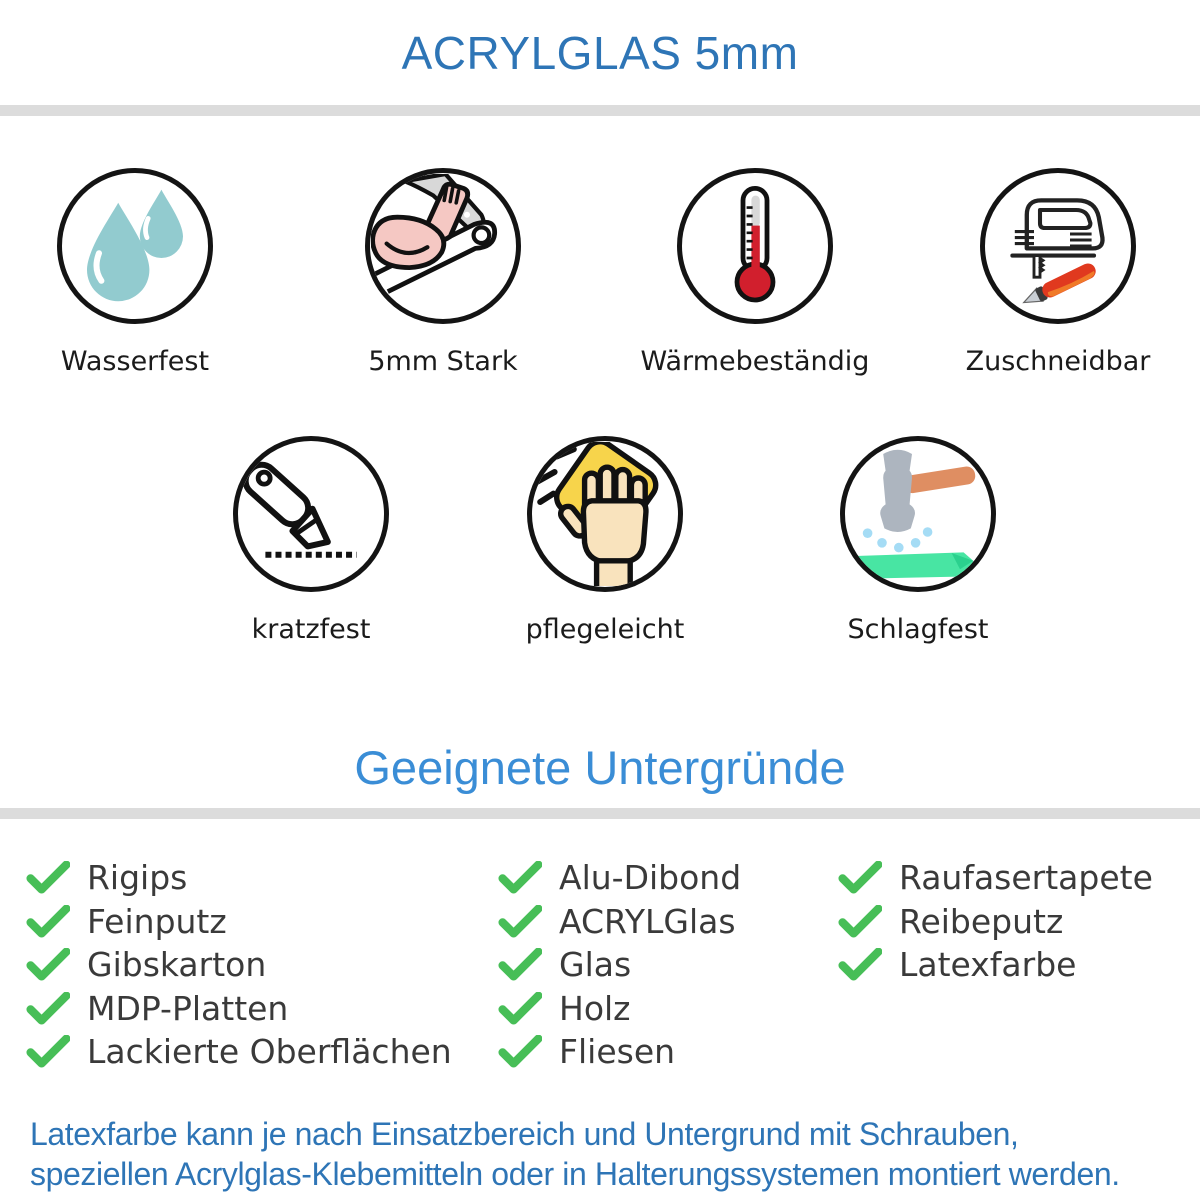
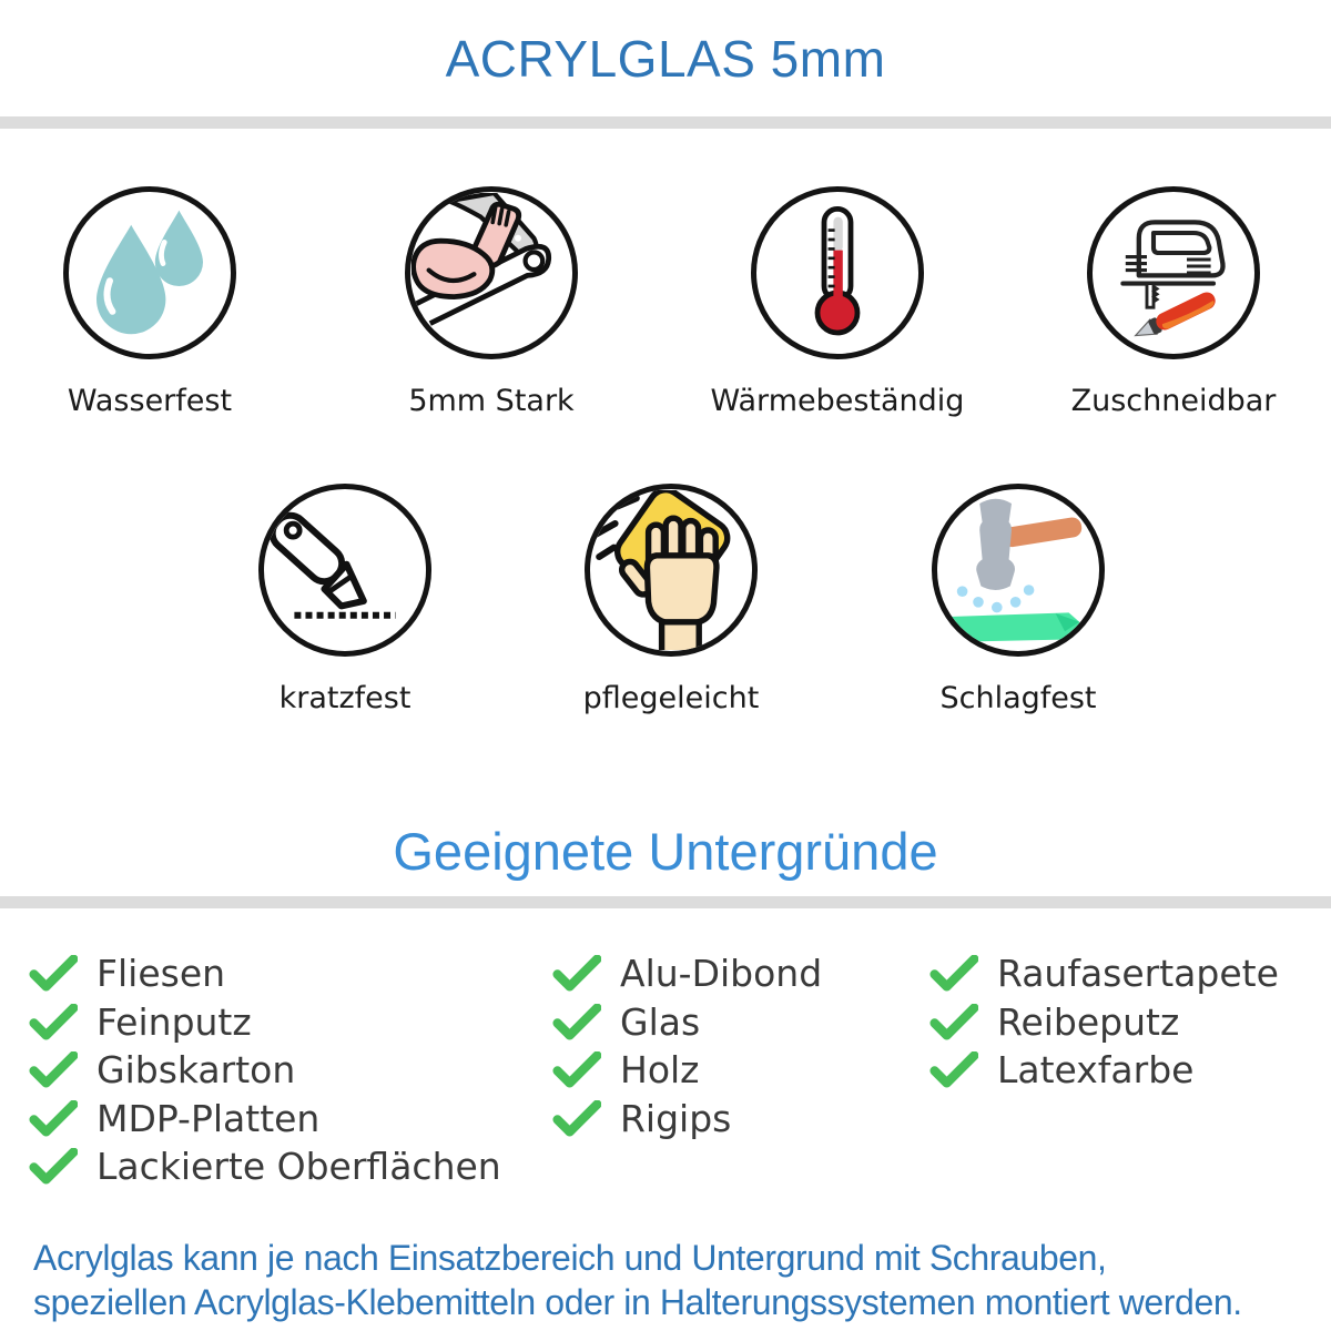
  ACRYLGLAS 5mm
  Wasserfest
  5mm Stark
  Wärmebeständig
  Zuschneidbar
  kratzfest
  pflegeleicht
  Schlagfest
  Geeignete Untergründe
- Rigips
+ Fliesen
  Feinputz
  Gibskarton
  MDP-Platten
  Lackierte Oberflächen
  Alu-Dibond
- ACRYLGlas
  Glas
  Holz
- Fliesen
+ Rigips
  Raufasertapete
  Reibeputz
  Latexfarbe
- Latexfarbe kann je nach Einsatzbereich und Untergrund mit Schrauben,
+ Acrylglas kann je nach Einsatzbereich und Untergrund mit Schrauben,
  speziellen Acrylglas-Klebemitteln oder in Halterungssystemen montiert werden.
